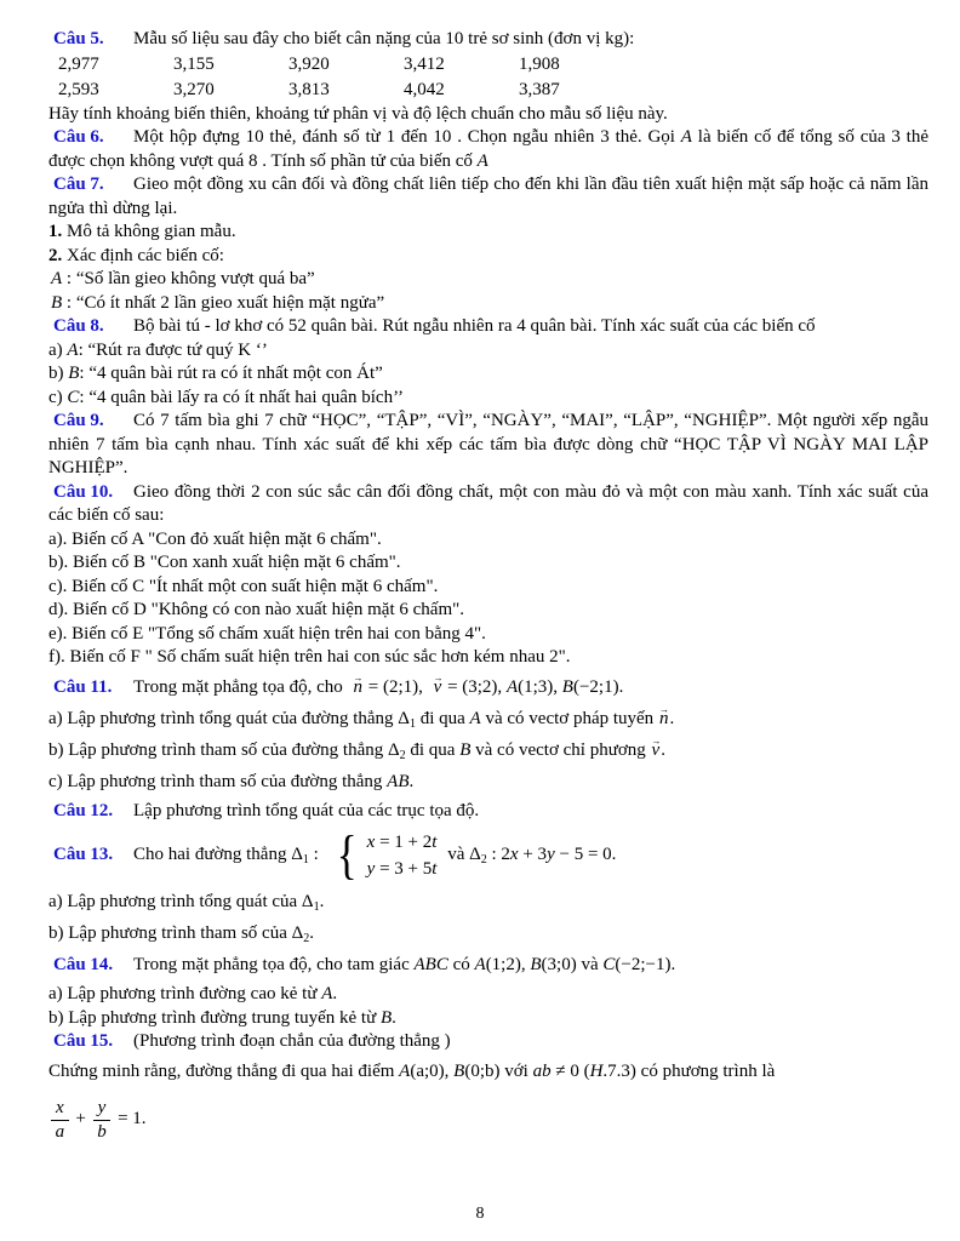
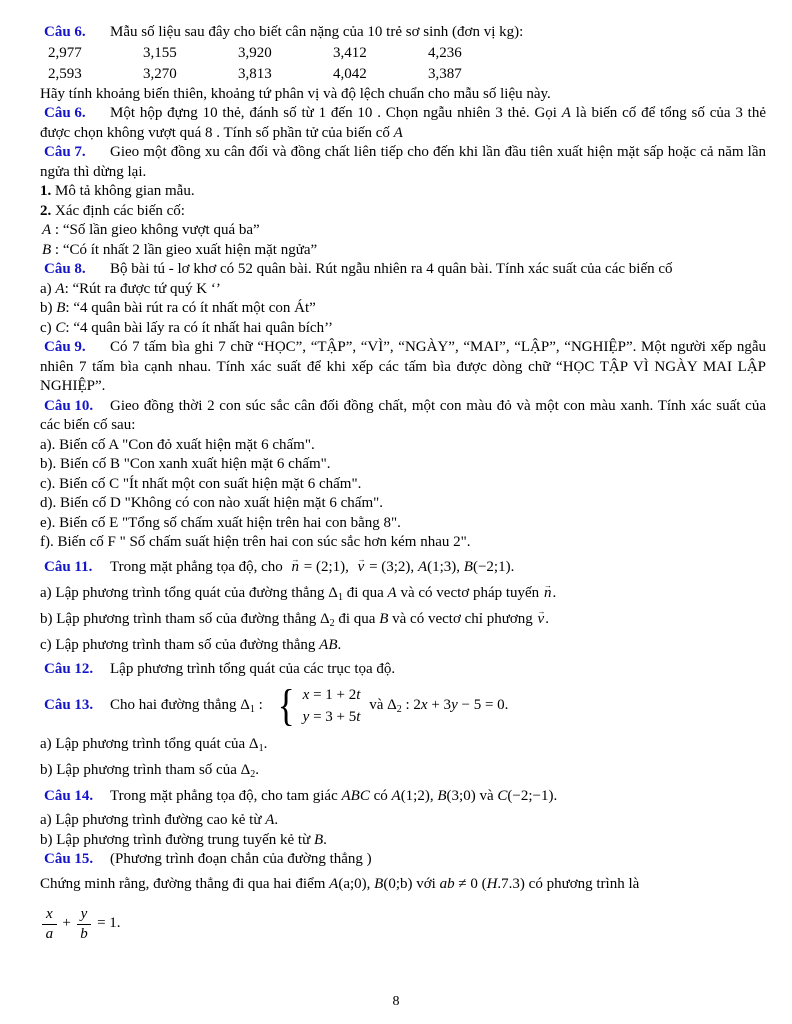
- Câu 5. Mẫu số liệu sau đây cho biết cân nặng của 10 trẻ sơ sinh (đơn vị kg):
+ Câu 6. Mẫu số liệu sau đây cho biết cân nặng của 10 trẻ sơ sinh (đơn vị kg):
- 2,977 3,155 3,920 3,412 1,908
+ 2,977 3,155 3,920 3,412 4,236
  2,593 3,270 3,813 4,042 3,387
  Hãy tính khoảng biến thiên, khoảng tứ phân vị và độ lệch chuẩn cho mẫu số liệu này.
  Câu 6. Một hộp đựng 10 thẻ, đánh số từ 1 đến 10 . Chọn ngẫu nhiên 3 thẻ. Gọi A là biến cố để tổng số của 3 thẻ được chọn không vượt quá 8 . Tính số phần tử của biến cố A
  Câu 7. Gieo một đồng xu cân đối và đồng chất liên tiếp cho đến khi lần đầu tiên xuất hiện mặt sấp hoặc cả năm lần ngửa thì dừng lại.
  1. Mô tả không gian mẫu.
  2. Xác định các biến cố:
  A : “Số lần gieo không vượt quá ba”
  B : “Có ít nhất 2 lần gieo xuất hiện mặt ngửa”
  Câu 8. Bộ bài tú - lơ khơ có 52 quân bài. Rút ngẫu nhiên ra 4 quân bài. Tính xác suất của các biến cố
  a) A: “Rút ra được tứ quý K ‘’
  b) B: “4 quân bài rút ra có ít nhất một con Át”
  c) C: “4 quân bài lấy ra có ít nhất hai quân bích’’
  Câu 9. Có 7 tấm bìa ghi 7 chữ “HỌC”, “TẬP”, “VÌ”, “NGÀY”, “MAI”, “LẬP”, “NGHIỆP”. Một người xếp ngẫu nhiên 7 tấm bìa cạnh nhau. Tính xác suất để khi xếp các tấm bìa được dòng chữ “HỌC TẬP VÌ NGÀY MAI LẬP NGHIỆP”.
  Câu 10. Gieo đồng thời 2 con súc sắc cân đối đồng chất, một con màu đỏ và một con màu xanh. Tính xác suất của các biến cố sau:
  a). Biến cố A "Con đỏ xuất hiện mặt 6 chấm".
  b). Biến cố B "Con xanh xuất hiện mặt 6 chấm".
  c). Biến cố C "Ít nhất một con suất hiện mặt 6 chấm".
  d). Biến cố D "Không có con nào xuất hiện mặt 6 chấm".
- e). Biến cố E "Tổng số chấm xuất hiện trên hai con bằng 4".
+ e). Biến cố E "Tổng số chấm xuất hiện trên hai con bằng 8".
  f). Biến cố F " Số chấm suất hiện trên hai con súc sắc hơn kém nhau 2".
  Câu 11. Trong mặt phẳng tọa độ, cho n = (2;1), v = (3;2), A(1;3), B(−2;1).
  a) Lập phương trình tổng quát của đường thẳng Δ1 đi qua A và có vectơ pháp tuyến n.
  b) Lập phương trình tham số của đường thẳng Δ2 đi qua B và có vectơ chỉ phương v.
  c) Lập phương trình tham số của đường thẳng AB.
  Câu 12. Lập phương trình tổng quát của các trục tọa độ.
  Câu 13. Cho hai đường thẳng Δ1 :
  {
  x = 1 + 2t
  y = 3 + 5t
  và Δ2 : 2x + 3y − 5 = 0.
  a) Lập phương trình tổng quát của Δ1.
  b) Lập phương trình tham số của Δ2.
  Câu 14. Trong mặt phẳng tọa độ, cho tam giác ABC có A(1;2), B(3;0) và C(−2;−1).
  a) Lập phương trình đường cao kẻ từ A.
  b) Lập phương trình đường trung tuyến kẻ từ B.
  Câu 15. (Phương trình đoạn chắn của đường thẳng )
  Chứng minh rằng, đường thẳng đi qua hai điểm A(a;0), B(0;b) với ab ≠ 0 (H.7.3) có phương trình là
  x
  a
  +
  y
  b
  = 1.
  8
